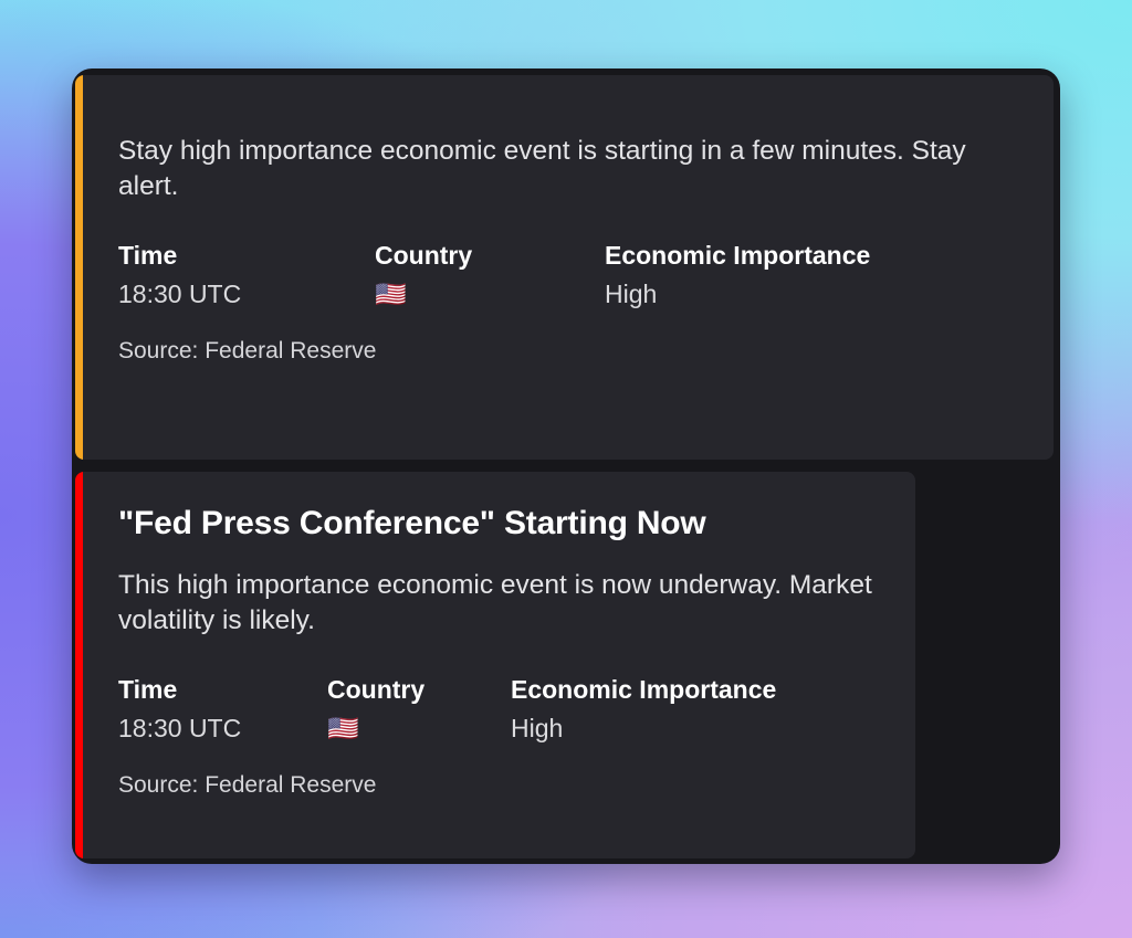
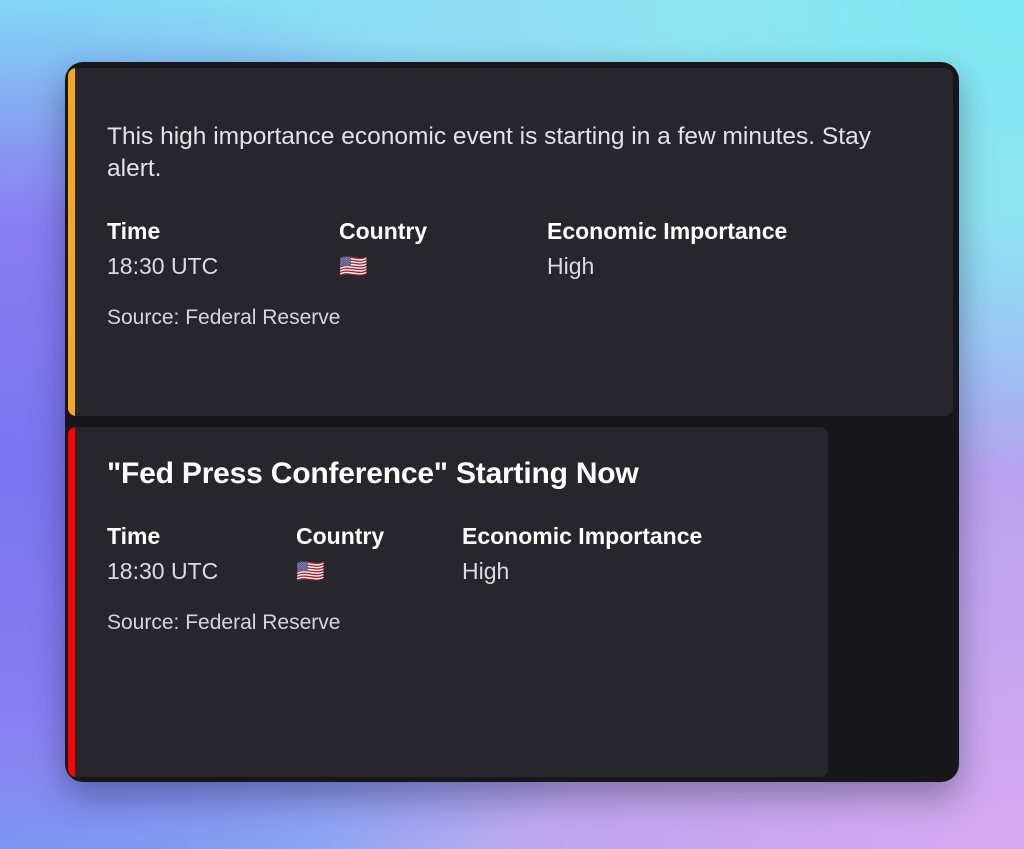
- Stay high importance economic event is starting in a few minutes. Stay alert.
+ This high importance economic event is starting in a few minutes. Stay alert.
  Time
  18:30 UTC
  Country
  🇺🇸
  Economic Importance
  High
  Source: Federal Reserve
  "Fed Press Conference" Starting Now
- This high importance economic event is now underway. Market volatility is likely.
  Time
  18:30 UTC
  Country
  🇺🇸
  Economic Importance
  High
  Source: Federal Reserve
